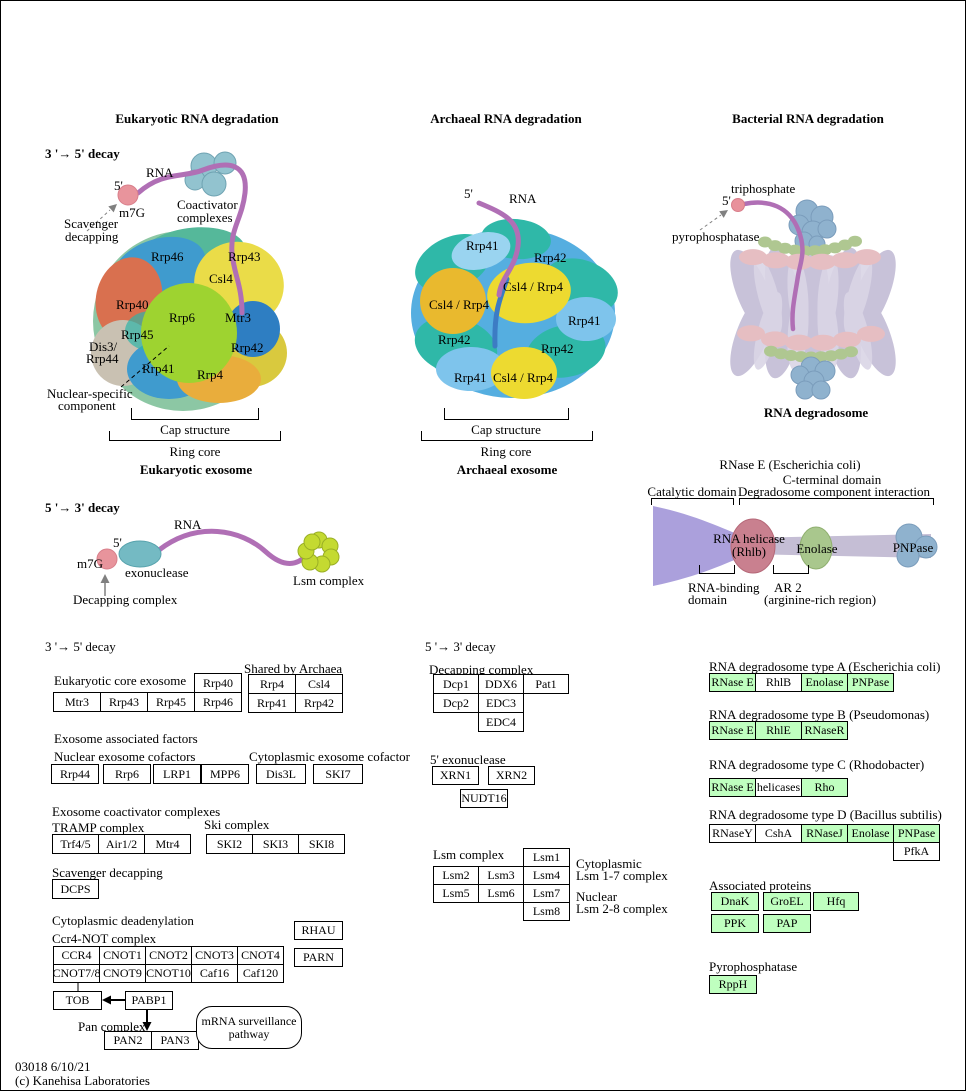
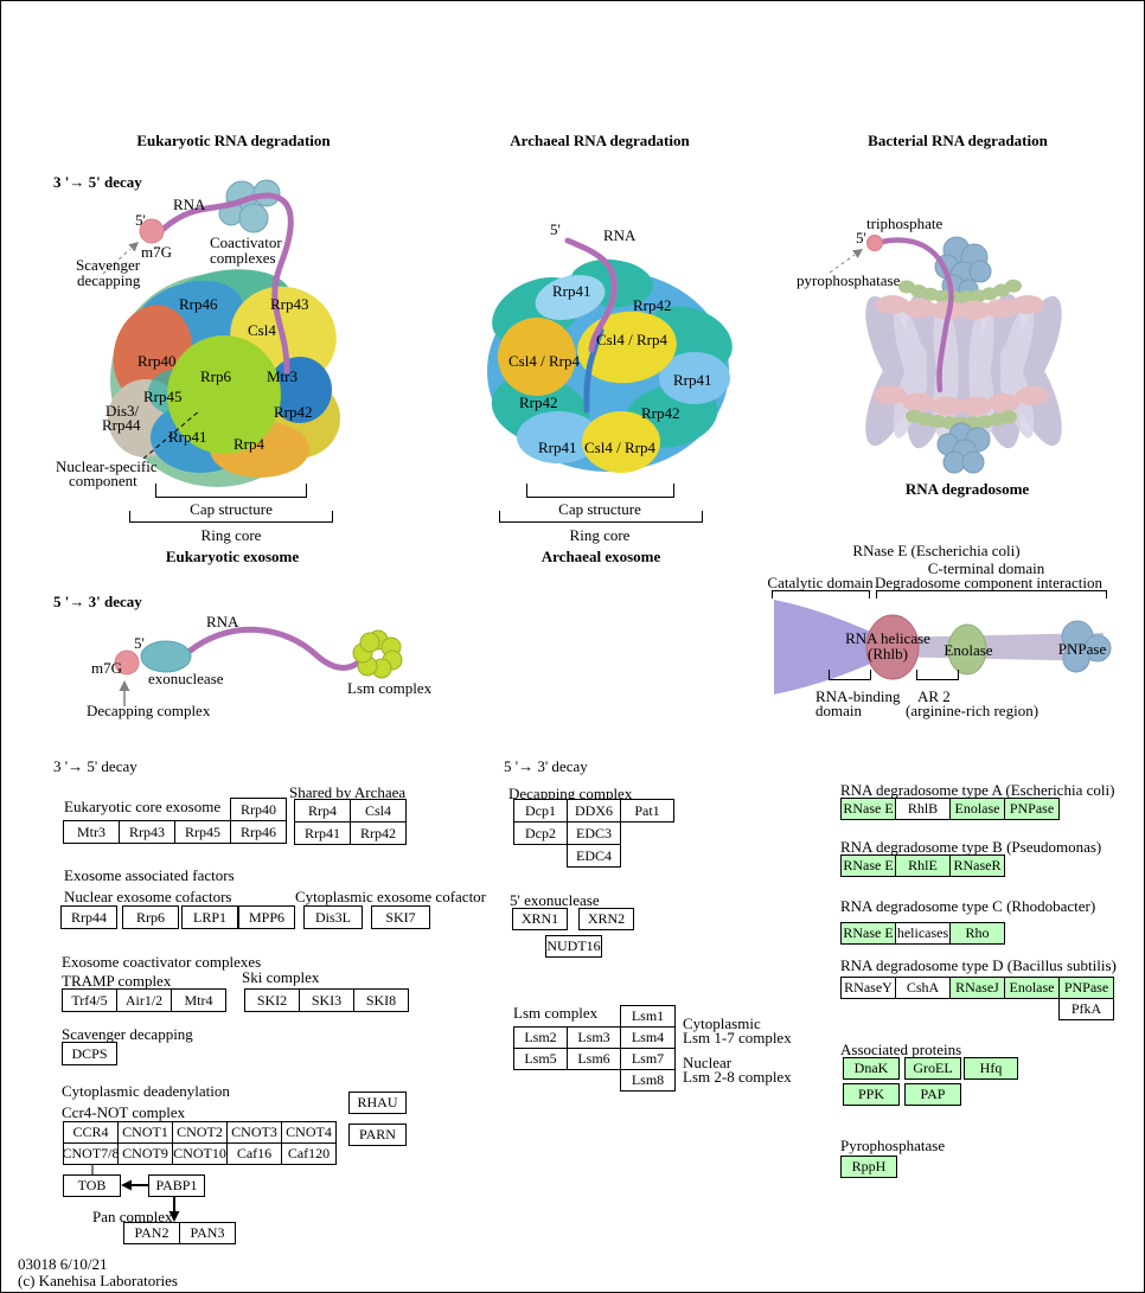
  Eukaryotic RNA degradation
  Archaeal RNA degradation
  Bacterial RNA degradation
  3 '→ 5' decay
  RNA
  5'
  m7G
  Scavenger
  decapping
  Coactivator
  complexes
  Rrp46
  Rrp43
  Csl4
  Rrp40
  Rrp6
  Mtr3
  Rrp45
  Dis3/
  Rrp44
  Rrp42
  Rrp41
  Rrp4
  Nuclear-specific
  component
  Cap structure
  Ring core
  Eukaryotic exosome
  5 '→ 3' decay
  RNA
  5'
  m7G
  exonuclease
  Lsm complex
  Decapping complex
  5'
  RNA
  Rrp41
  Rrp42
  Csl4 / Rrp4
  Csl4 / Rrp4
  Rrp41
  Rrp42
  Rrp42
  Rrp41
  Csl4 / Rrp4
  Cap structure
  Ring core
  Archaeal exosome
  triphosphate
  5'
  pyrophosphatase
  RNA degradosome
  RNase E (Escherichia coli)
  C-terminal domain
  Catalytic domain
  Degradosome component interaction
  RNA helicase
  (Rhlb)
  Enolase
  PNPase
  RNA-binding
  domain
  AR 2
  (arginine-rich region)
  3 '→ 5' decay
  Eukaryotic core exosome
  Rrp40
  Mtr3
  Rrp43
  Rrp45
  Rrp46
  Shared by Archaea
  Rrp4
  Csl4
  Rrp41
  Rrp42
  Exosome associated factors
  Nuclear exosome cofactors
  Rrp44
  Rrp6
  LRP1
  MPP6
  Cytoplasmic exosome cofactor
  Dis3L
  SKI7
  Exosome coactivator complexes
  TRAMP complex
  Trf4/5
  Air1/2
  Mtr4
  Ski complex
  SKI2
  SKI3
  SKI8
  Scavenger decapping
  DCPS
  Cytoplasmic deadenylation
  Ccr4-NOT complex
  CCR4
  CNOT1
  CNOT2
  CNOT3
  CNOT4
  CNOT7/8
  CNOT9
  CNOT10
  Caf16
  Caf120
  RHAU
  PARN
  TOB
  PABP1
  Pan complex
  PAN2
  PAN3
- mRNA surveillance
- pathway
  5 '→ 3' decay
  Decapping complex
  Dcp1
  DDX6
  Pat1
  Dcp2
  EDC3
  EDC4
  5' exonuclease
  XRN1
  XRN2
  NUDT16
  Lsm complex
  Lsm1
  Lsm2
  Lsm3
  Lsm4
  Lsm5
  Lsm6
  Lsm7
  Lsm8
  Cytoplasmic
  Lsm 1-7 complex
  Nuclear
  Lsm 2-8 complex
  RNA degradosome type A (Escherichia coli)
  RNase E
  RhlB
  Enolase
  PNPase
  RNA degradosome type B (Pseudomonas)
  RNase E
  RhlE
  RNaseR
  RNA degradosome type C (Rhodobacter)
  RNase E
  helicases
  Rho
  RNA degradosome type D (Bacillus subtilis)
  RNaseY
  CshA
  RNaseJ
  Enolase
  PNPase
  PfkA
  Associated proteins
  DnaK
  GroEL
  Hfq
  PPK
  PAP
  Pyrophosphatase
  RppH
  03018 6/10/21
  (c) Kanehisa Laboratories
